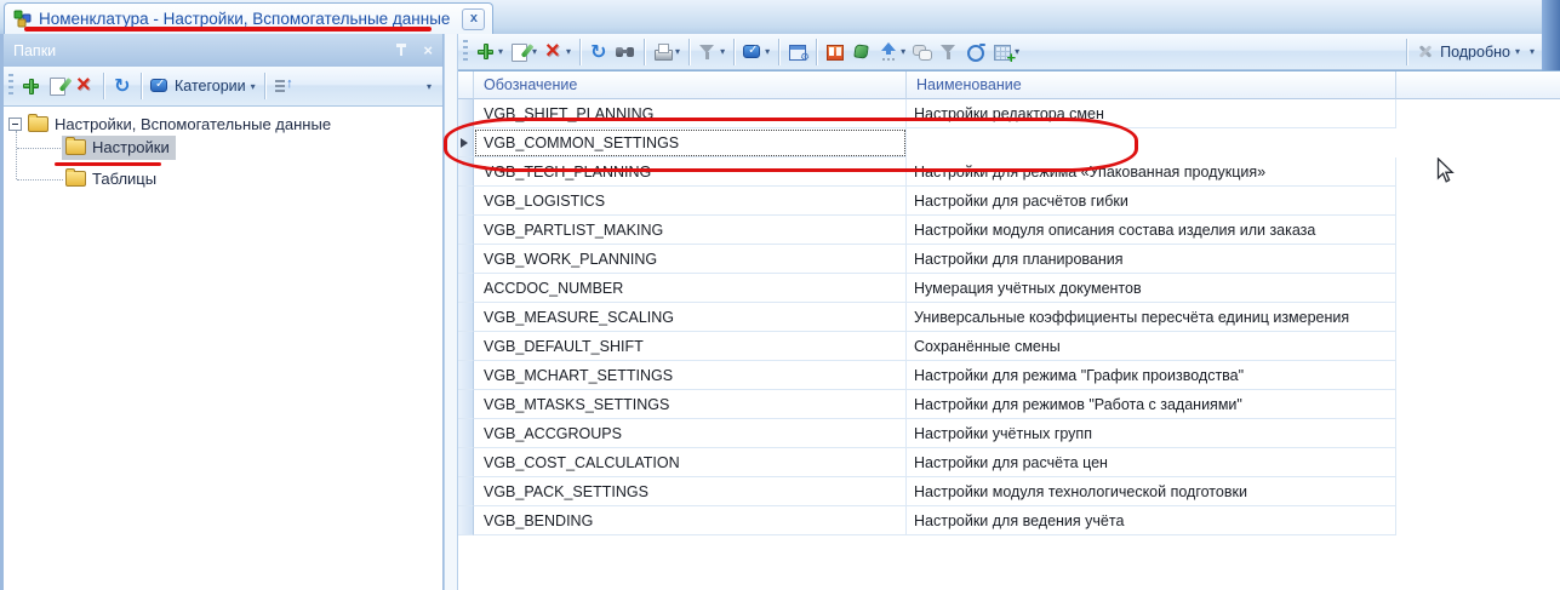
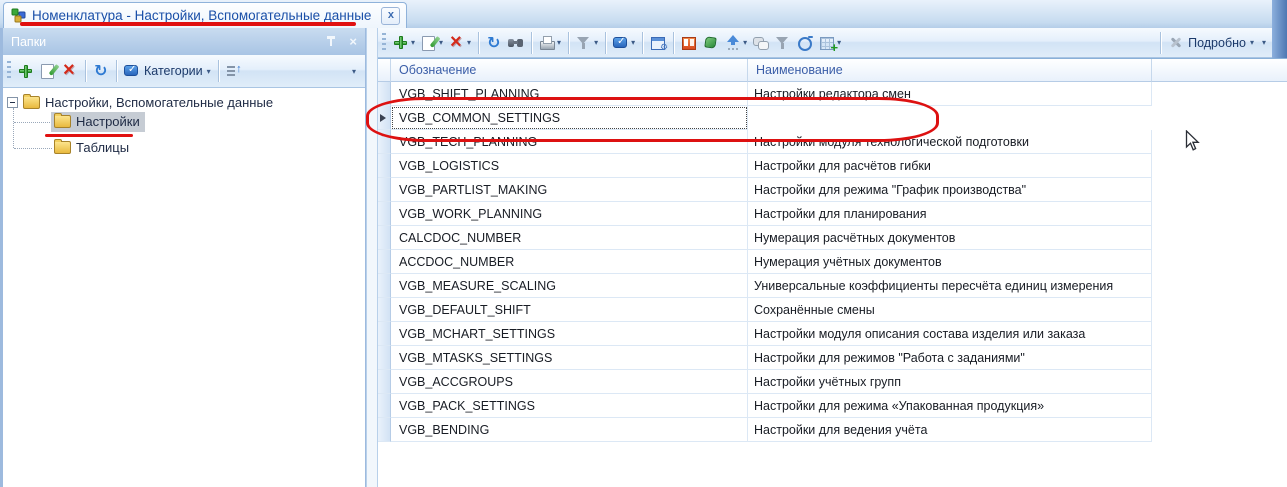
  Номенклатура - Настройки, Вспомогательные данные
  x
  Папки
  ×
  Категории
  ▾
  ▾
  Настройки, Вспомогательные данные
  Настройки
  Таблицы
  ▾
  ▾
  ▾
  ▾
  ▾
  ▾
  ▾
  ▾
  Подробно
  ▾
  ▾
  Обозначение
  Наименование
  VGB_SHIFT_PLANNING
  Настройки редактора смен
  VGB_COMMON_SETTINGS
  VGB_TECH_PLANNING
- Настройки для режима «Упакованная продукция»
+ Настройки модуля технологической подготовки
  VGB_LOGISTICS
  Настройки для расчётов гибки
  VGB_PARTLIST_MAKING
- Настройки модуля описания состава изделия или заказа
+ Настройки для режима "График производства"
  VGB_WORK_PLANNING
  Настройки для планирования
+ CALCDOC_NUMBER
+ Нумерация расчётных документов
  ACCDOC_NUMBER
  Нумерация учётных документов
  VGB_MEASURE_SCALING
  Универсальные коэффициенты пересчёта единиц измерения
  VGB_DEFAULT_SHIFT
  Сохранённые смены
  VGB_MCHART_SETTINGS
- Настройки для режима "График производства"
+ Настройки модуля описания состава изделия или заказа
  VGB_MTASKS_SETTINGS
  Настройки для режимов "Работа с заданиями"
  VGB_ACCGROUPS
  Настройки учётных групп
- VGB_COST_CALCULATION
- Настройки для расчёта цен
  VGB_PACK_SETTINGS
- Настройки модуля технологической подготовки
+ Настройки для режима «Упакованная продукция»
  VGB_BENDING
  Настройки для ведения учёта
